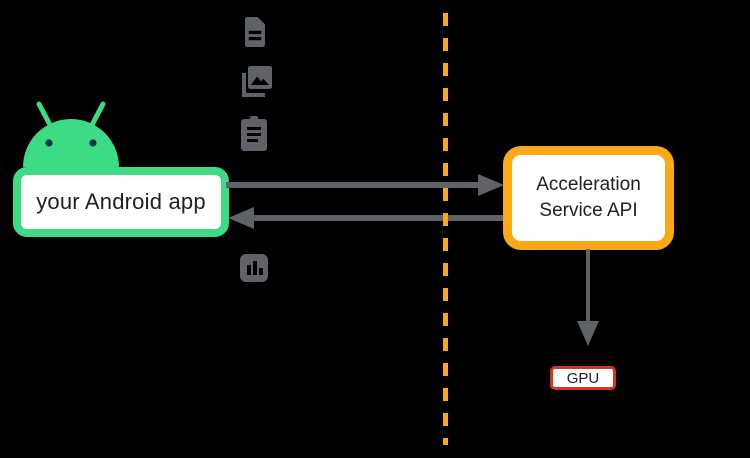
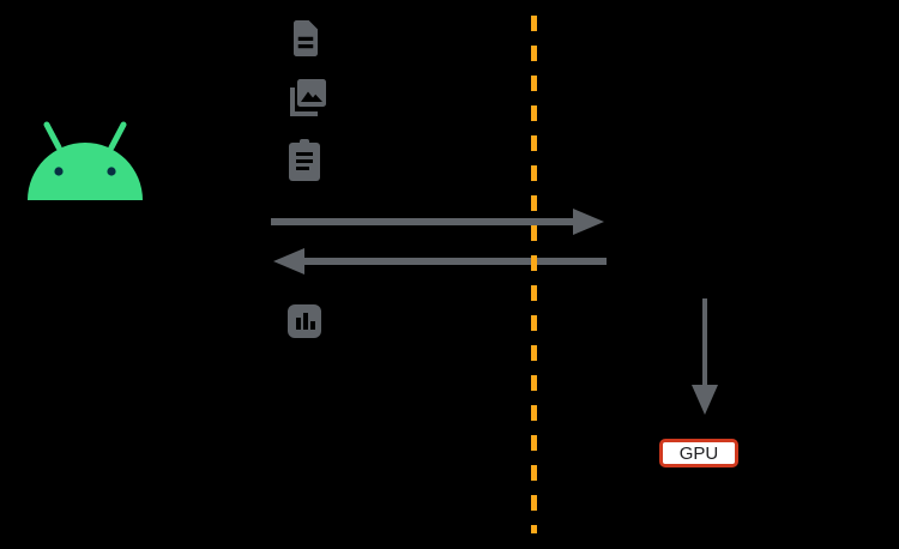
- your Android app
- Acceleration Service API
  GPU
